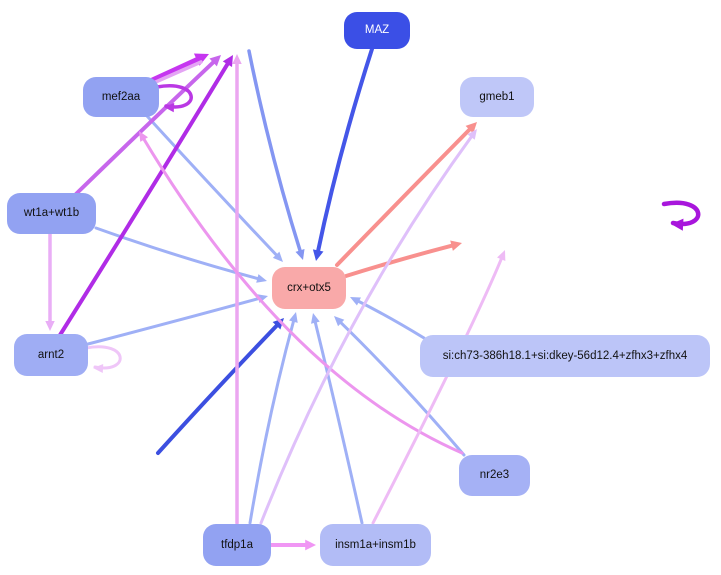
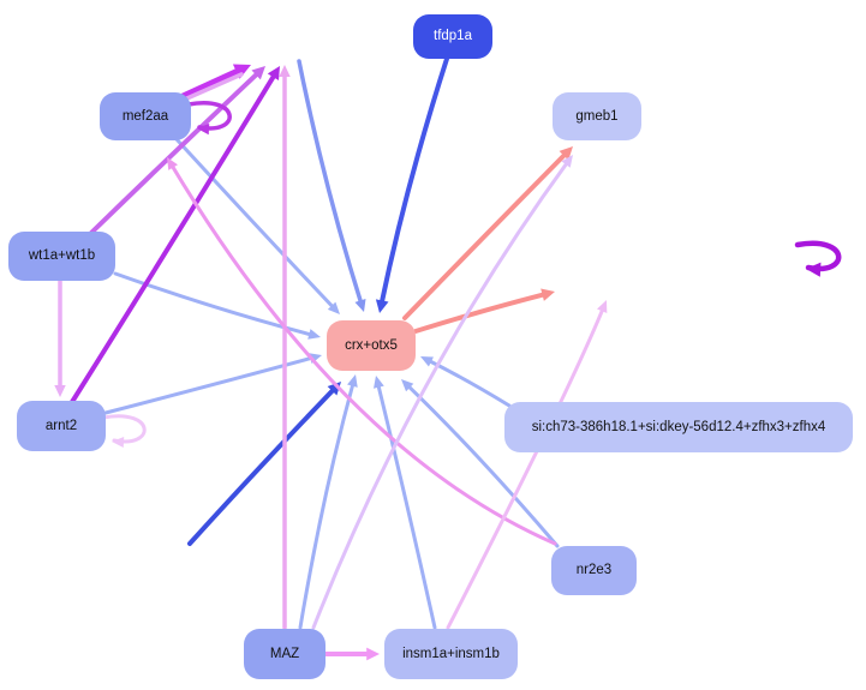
- MAZ
+ tfdp1a
  mef2aa
  gmeb1
  wt1a+wt1b
  crx+otx5
  si:ch73-386h18.1+si:dkey-56d12.4+zfhx3+zfhx4
  arnt2
  nr2e3
- tfdp1a
+ MAZ
  insm1a+insm1b
